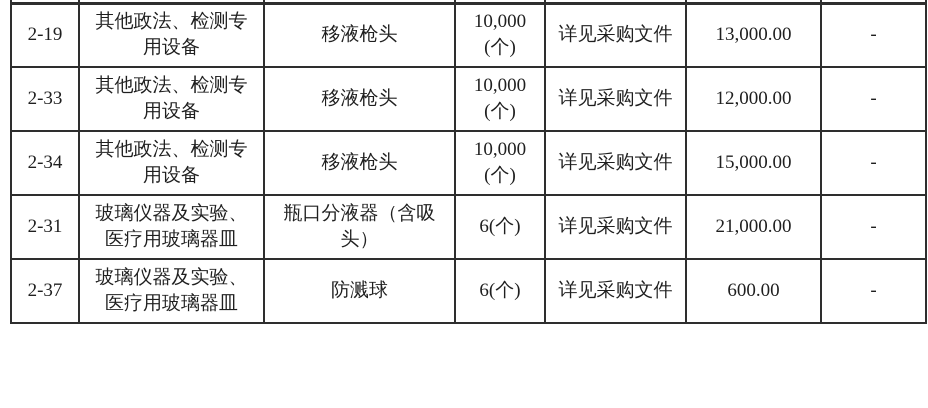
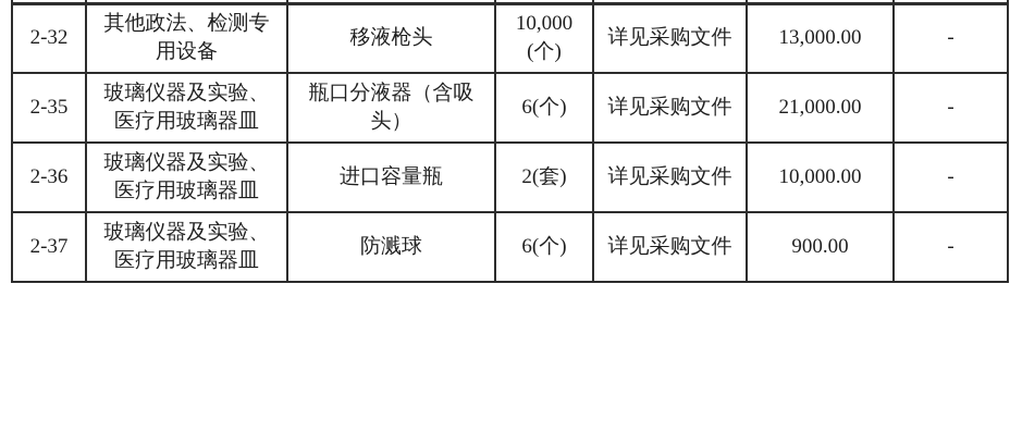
- 2-19	其他政法、检测专用设备	移液枪头	10,000 (个)	详见采购文件	13,000.00	-
+ 2-32	其他政法、检测专用设备	移液枪头	10,000 (个)	详见采购文件	13,000.00	-
- 2-33	其他政法、检测专用设备	移液枪头	10,000 (个)	详见采购文件	12,000.00	-
- 2-34	其他政法、检测专用设备	移液枪头	10,000 (个)	详见采购文件	15,000.00	-
- 2-31	玻璃仪器及实验、医疗用玻璃器皿	瓶口分液器（含吸头）	6(个)	详见采购文件	21,000.00	-
+ 2-35	玻璃仪器及实验、医疗用玻璃器皿	瓶口分液器（含吸头）	6(个)	详见采购文件	21,000.00	-
+ 2-36	玻璃仪器及实验、医疗用玻璃器皿	进口容量瓶	2(套)	详见采购文件	10,000.00	-
- 2-37	玻璃仪器及实验、医疗用玻璃器皿	防溅球	6(个)	详见采购文件	600.00	-
+ 2-37	玻璃仪器及实验、医疗用玻璃器皿	防溅球	6(个)	详见采购文件	900.00	-
